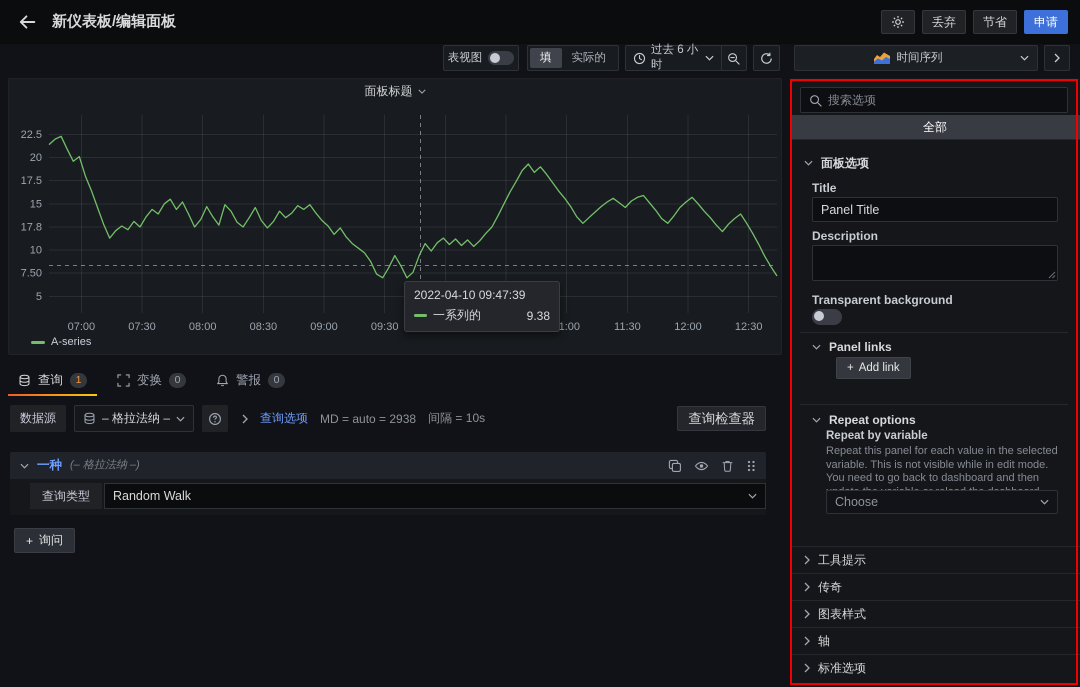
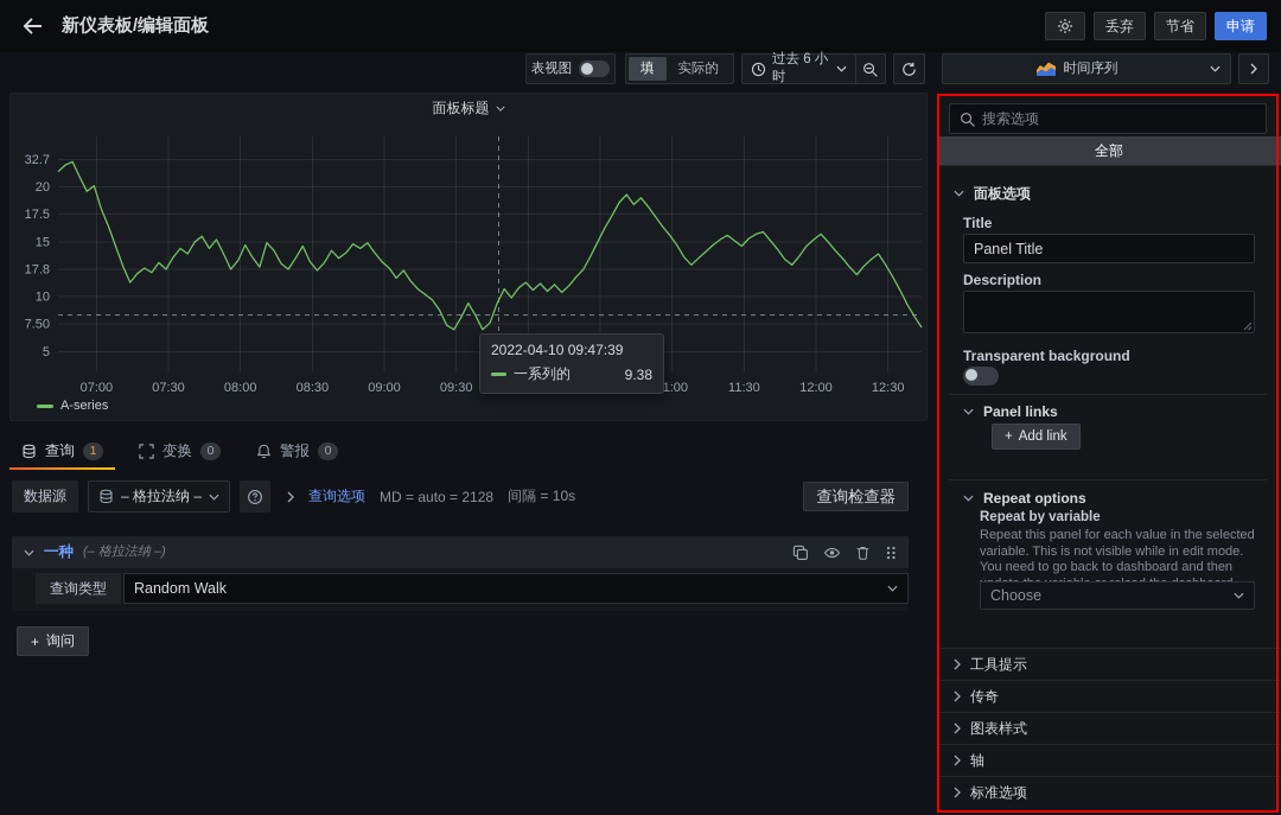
  新仪表板/编辑面板
  丢弃
  节省
  申请
  表视图
  填
  实际的
  过去 6 小时
  时间序列
  面板标题
- 22.5
+ 32.7
  20
  17.5
  15
  17.8
  10
  7.50
  5
  07:00
  07:30
  08:00
  08:30
  09:00
  09:30
  1:00
  11:30
  12:00
  12:30
  A-series
  2022-04-10 09:47:39
  一系列的
  9.38
  查询
  1
  变换
  0
  警报
  0
  数据源
  – 格拉法纳 –
  查询选项
- MD = auto = 2938
+ MD = auto = 2128
  间隔 = 10s
  查询检查器
  一种
  (– 格拉法纳 –)
  查询类型
  Random Walk
  +
  询问
  搜索选项
  全部
  面板选项
  Title
  Panel Title
  Description
  Transparent background
  Panel links
  +
  Add link
  Repeat options
  Repeat by variable
  Repeat this panel for each value in the selected variable. This is not visible while in edit mode. You need to go back to dashboard and then
  Choose
  工具提示
  传奇
  图表样式
  轴
  标准选项
